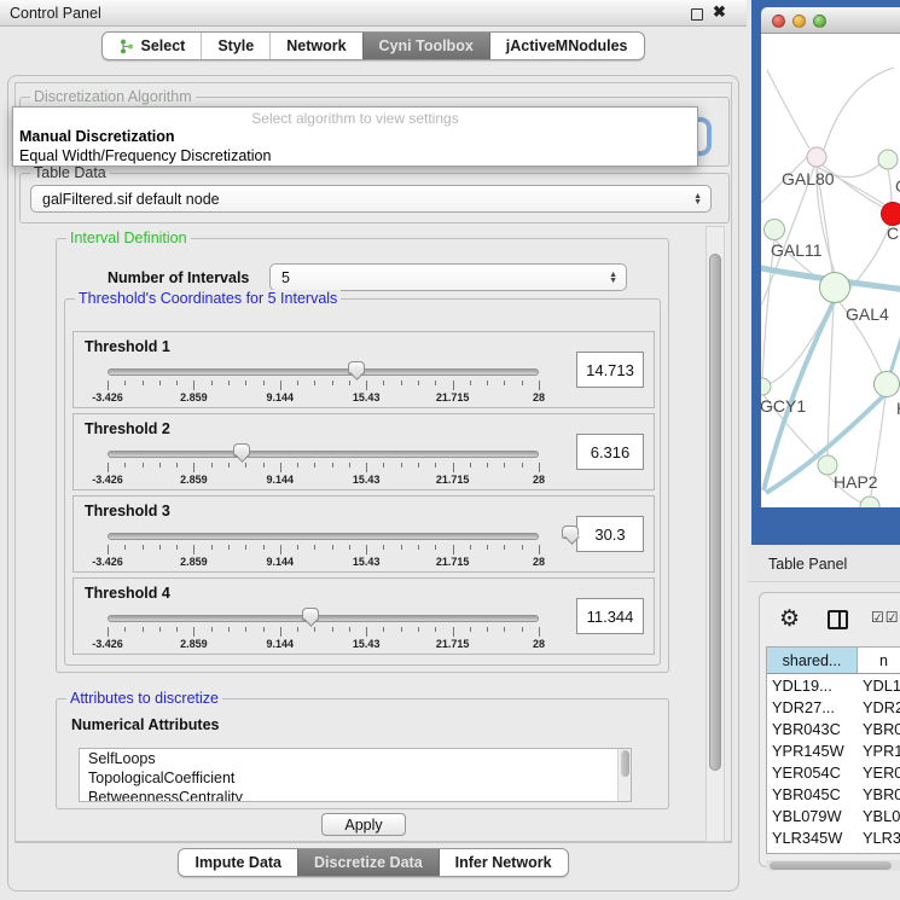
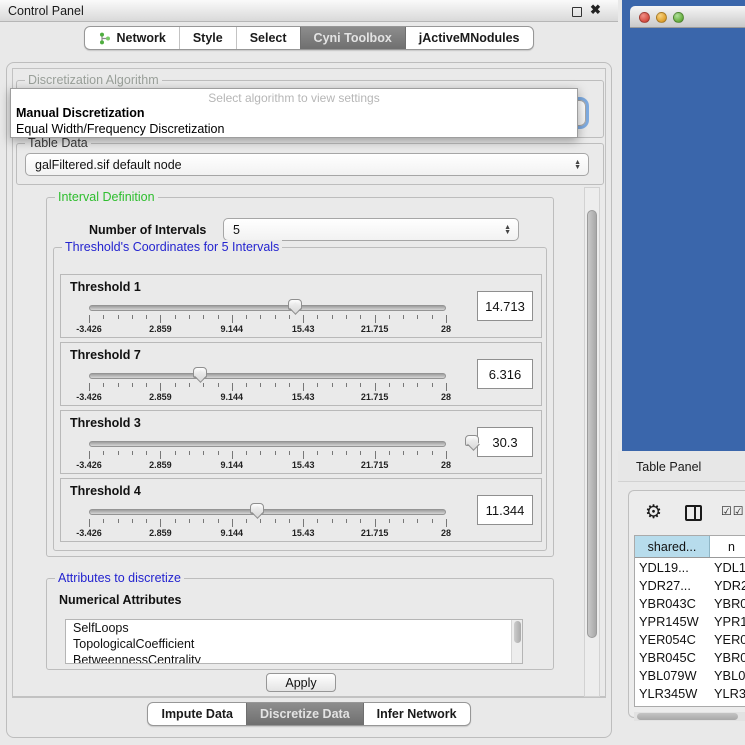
  Control Panel
  ✖
- Select
+ Network
  Style
- Network
+ Select
  Cyni Toolbox
  jActiveMNodules
  Discretization Algorithm
  Select algorithm to view settings
  Manual Discretization
  Equal Width/Frequency Discretization
  Table Data
  galFiltered.sif default node
  Interval Definition
  Number of Intervals
  5
  Threshold's Coordinates for 5 Intervals
  Threshold 1
  -3.426
  2.859
  9.144
  15.43
  21.715
  28
  14.713
- Threshold 2
+ Threshold 7
  -3.426
  2.859
  9.144
  15.43
  21.715
  28
  6.316
  Threshold 3
  -3.426
  2.859
  9.144
  15.43
  21.715
  28
  30.3
  Threshold 4
  -3.426
  2.859
  9.144
  15.43
  21.715
  28
  11.344
  Attributes to discretize
  Numerical Attributes
  SelfLoops
  TopologicalCoefficient
  BetweennessCentrality
  Apply
  Impute Data
  Discretize Data
  Infer Network
- GAL80
- C
- GAL11
- GAL4
- GCY1
- HAP2
  Table Panel
  ⚙
  ☑☑
  shared...
  n
  YDL19...
  YDL1
  YDR27...
  YDR
  YBR043C
  YBR0
  YPR145W
  YPR1
  YER054C
  YER0
  YBR045C
  YBR0
  YBL079W
  YBL0
  YLR345W
  YLR3
